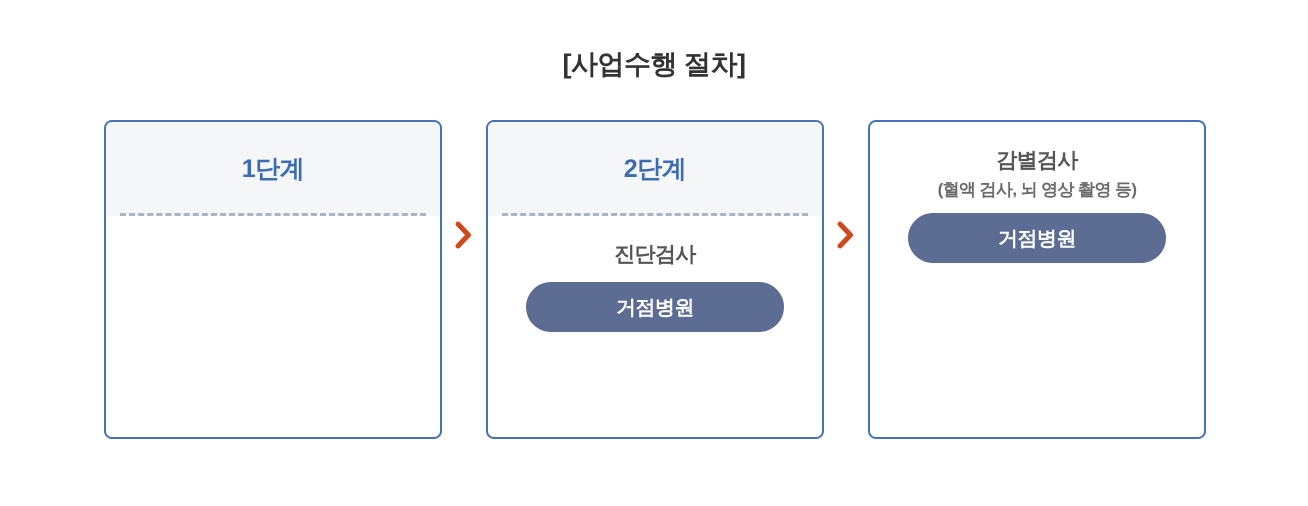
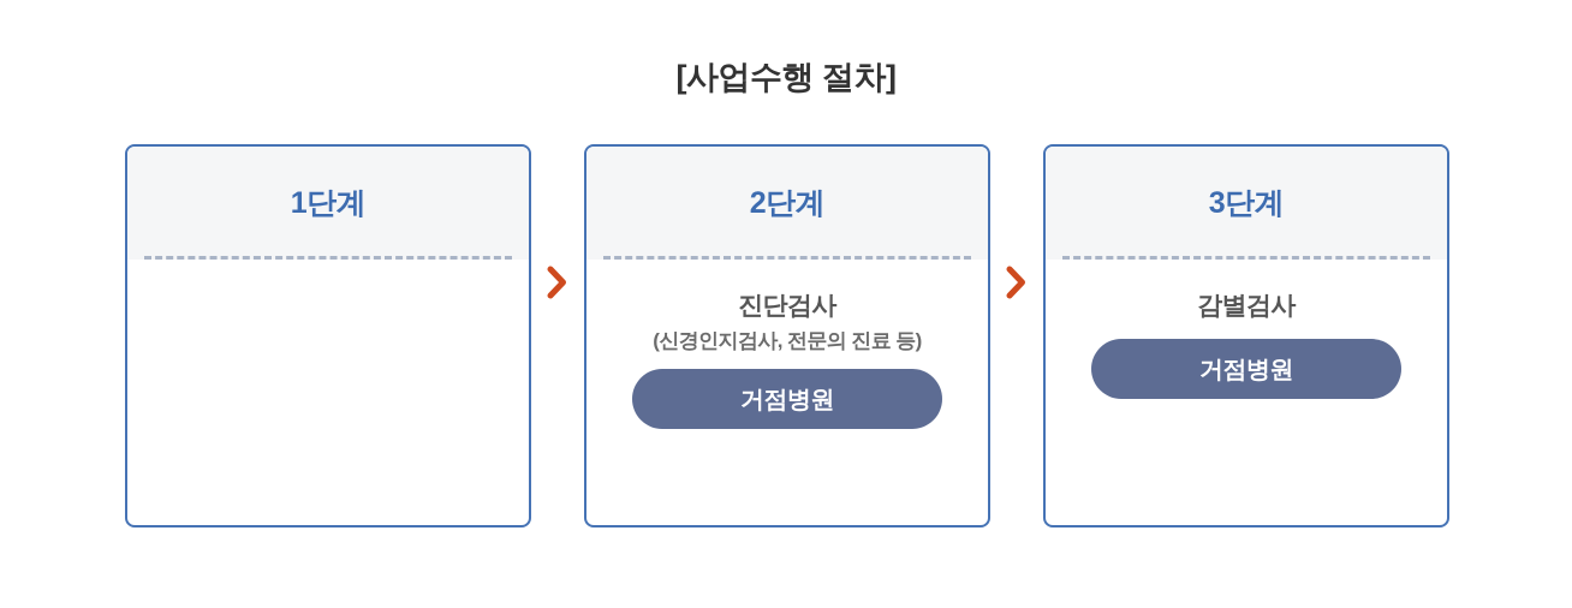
  [사업수행 절차]
  1단계
  2단계
  진단검사
+ (신경인지검사, 전문의 진료 등)
  거점병원
+ 3단계
  감별검사
- (혈액 검사, 뇌 영상 촬영 등)
  거점병원
